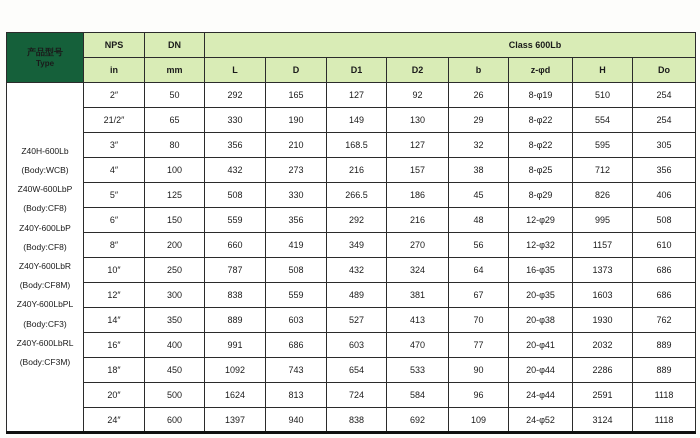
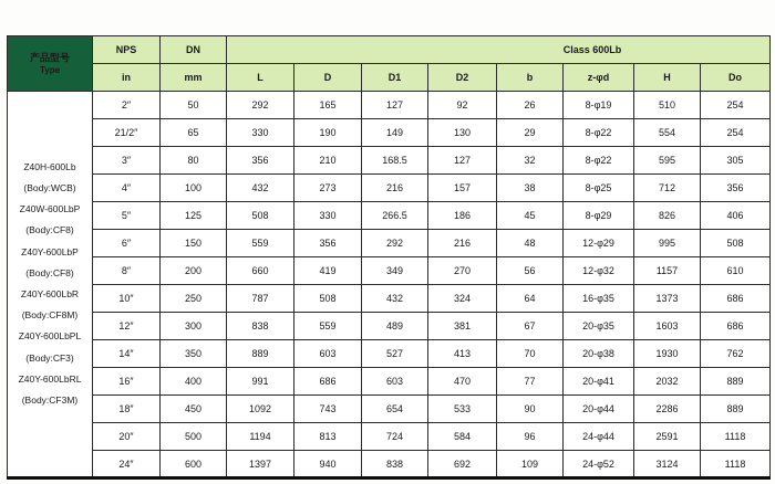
  产品型号 Type	NPS	DN	Class 600Lb
  in	mm	L	D	D1	D2	b	z-φd	H	Do
  Z40H-600Lb(Body:WCB)Z40W-600LbP(Body:CF8)Z40Y-600LbP(Body:CF8)Z40Y-600LbR(Body:CF8M)Z40Y-600LbPL(Body:CF3)Z40Y-600LbRL(Body:CF3M)	2″	50	292	165	127	92	26	8-φ19	510	254
  21/2″	65	330	190	149	130	29	8-φ22	554	254
  3″	80	356	210	168.5	127	32	8-φ22	595	305
  4″	100	432	273	216	157	38	8-φ25	712	356
  5″	125	508	330	266.5	186	45	8-φ29	826	406
  6″	150	559	356	292	216	48	12-φ29	995	508
  8″	200	660	419	349	270	56	12-φ32	1157	610
  10″	250	787	508	432	324	64	16-φ35	1373	686
  12″	300	838	559	489	381	67	20-φ35	1603	686
  14″	350	889	603	527	413	70	20-φ38	1930	762
  16″	400	991	686	603	470	77	20-φ41	2032	889
  18″	450	1092	743	654	533	90	20-φ44	2286	889
- 20″	500	1624	813	724	584	96	24-φ44	2591	1118
+ 20″	500	1194	813	724	584	96	24-φ44	2591	1118
  24″	600	1397	940	838	692	109	24-φ52	3124	1118
